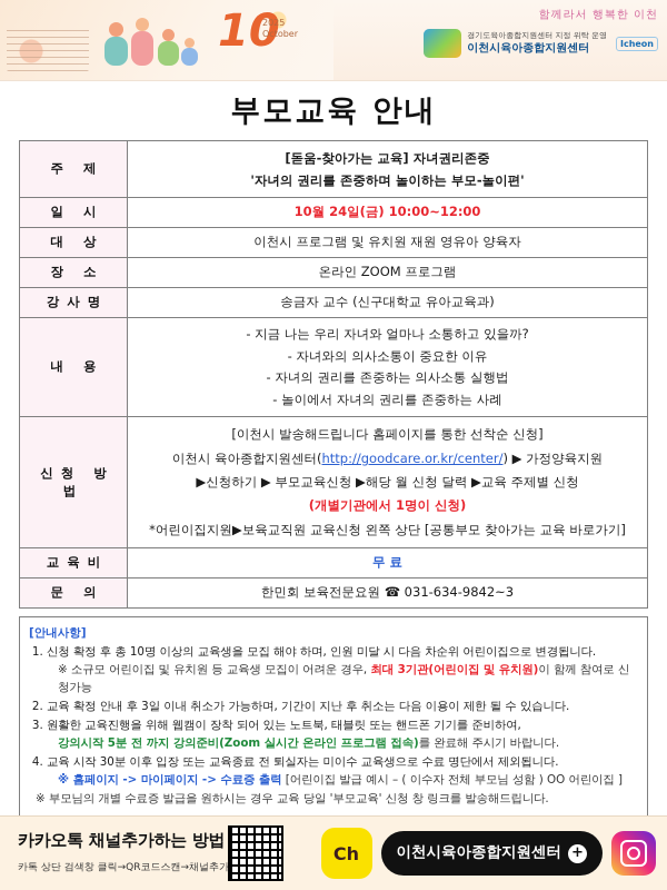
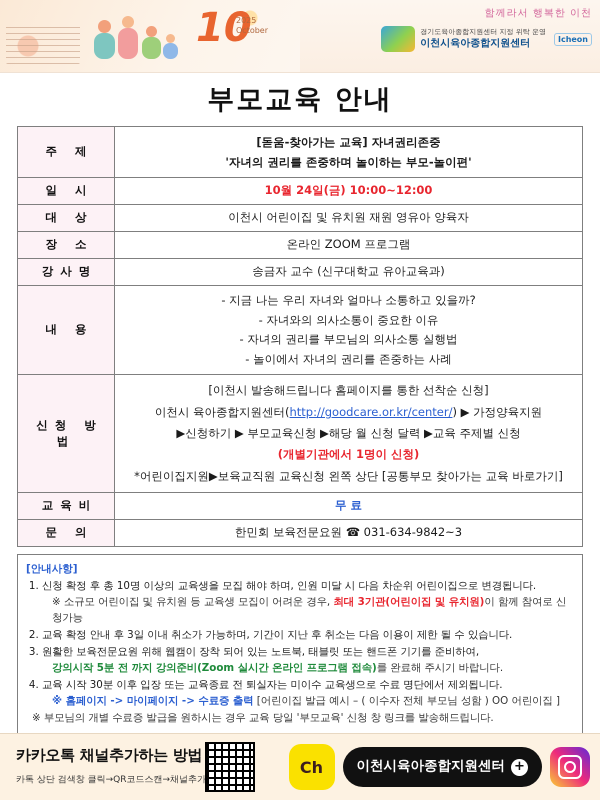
  10
  2025
  October
  함께라서 행복한 이천
  경기도육아종합지원센터 지정 위탁 운영
  이천시육아종합지원센터
  Icheon
  부모교육 안내
  주 제	[돋움-찾아가는 교육] 자녀권리존중 '자녀의 권리를 존중하며 놀이하는 부모-놀이편'
  일 시	10월 24일(금) 10:00~12:00
- 대 상	이천시 프로그램 및 유치원 재원 영유아 양육자
+ 대 상	이천시 어린이집 및 유치원 재원 영유아 양육자
  장 소	온라인 ZOOM 프로그램
  강사명	송금자 교수 (신구대학교 유아교육과)
- 내 용	- 지금 나는 우리 자녀와 얼마나 소통하고 있을까? - 자녀와의 의사소통이 중요한 이유 - 자녀의 권리를 존중하는 의사소통 실행법 - 놀이에서 자녀의 권리를 존중하는 사례
+ 내 용	- 지금 나는 우리 자녀와 얼마나 소통하고 있을까? - 자녀와의 의사소통이 중요한 이유 - 자녀의 권리를 부모님의 의사소통 실행법 - 놀이에서 자녀의 권리를 존중하는 사례
  신청 방법	[이천시 발송해드립니다 홈페이지를 통한 선착순 신청] 이천시 육아종합지원센터(http://goodcare.or.kr/center/) ▶ 가정양육지원 ▶신청하기 ▶ 부모교육신청 ▶해당 월 신청 달력 ▶교육 주제별 신청 (개별기관에서 1명이 신청) *어린이집지원▶보육교직원 교육신청 왼쪽 상단 [공통부모 찾아가는 교육 바로가기]
  교육비	무 료
  문 의	한민회 보육전문요원 ☎ 031-634-9842~3
  [안내사항]
  신청 확정 후 총 10명 이상의 교육생을 모집 해야 하며, 인원 미달 시 다음 차순위 어린이집으로 변경됩니다.
  ※ 소규모 어린이집 및 유치원 등 교육생 모집이 어려운 경우, 최대 3기관(어린이집 및 유치원)이 함께 참여로 신청가능
  교육 확정 안내 후 3일 이내 취소가 가능하며, 기간이 지난 후 취소는 다음 이용이 제한 될 수 있습니다.
- 원활한 교육진행을 위해 웹캠이 장착 되어 있는 노트북, 태블릿 또는 핸드폰 기기를 준비하여,
+ 원활한 보육전문요원 위해 웹캠이 장착 되어 있는 노트북, 태블릿 또는 핸드폰 기기를 준비하여,
  강의시작 5분 전 까지 강의준비(Zoom 실시간 온라인 프로그램 접속)를 완료해 주시기 바랍니다.
  교육 시작 30분 이후 입장 또는 교육종료 전 퇴실자는 미이수 교육생으로 수료 명단에서 제외됩니다.
  ※ 홈페이지 -> 마이페이지 -> 수료증 출력 [어린이집 발급 예시 – ( 이수자 전체 부모님 성함 ) OO 어린이집 ]
  ※ 부모님의 개별 수료증 발급을 원하시는 경우 교육 당일 '부모교육' 신청 창 링크를 발송해드립니다.
  카카오톡 채널추가하는 방법
  카톡 상단 검색창 클릭→QR코드스캔→채널추가
  Ch
  이천시육아종합지원센터
  +
